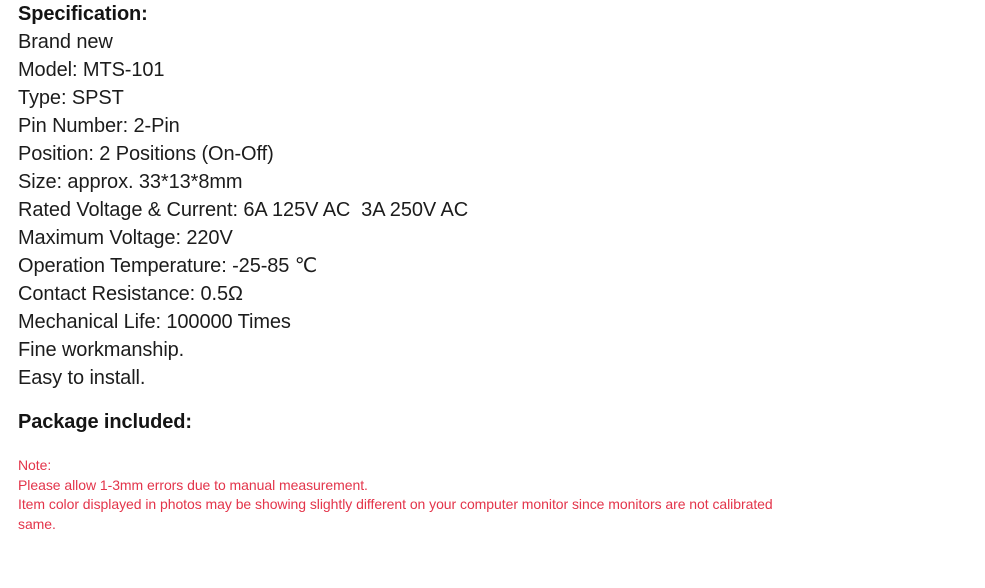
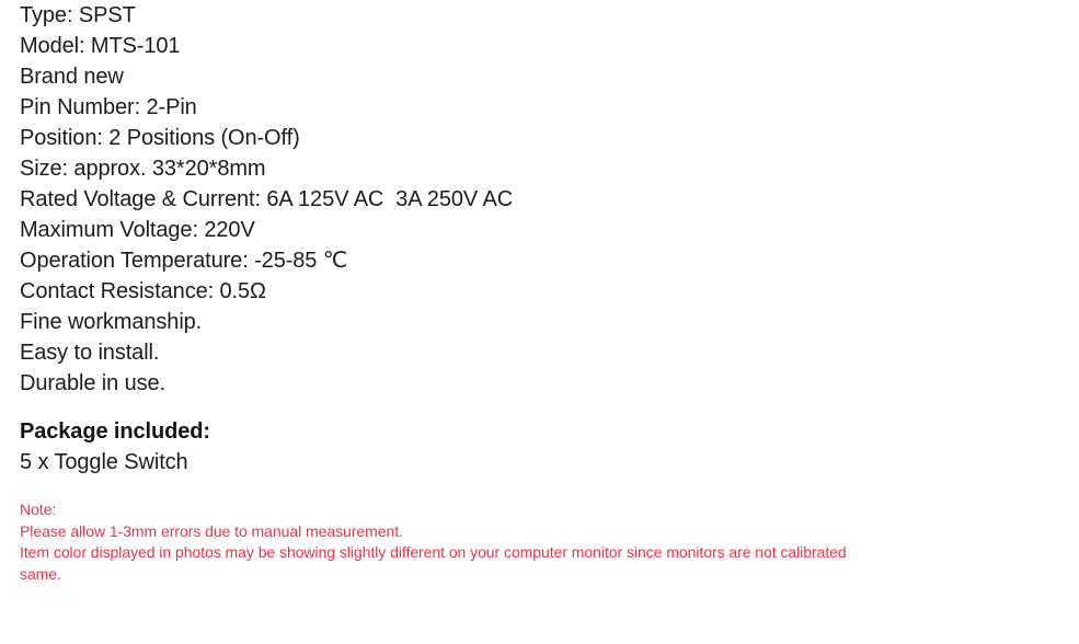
- Specification:
- Brand new
+ Type: SPST
  Model: MTS-101
- Type: SPST
+ Brand new
  Pin Number: 2-Pin
  Position: 2 Positions (On-Off)
- Size: approx. 33*13*8mm
+ Size: approx. 33*20*8mm
  Rated Voltage & Current: 6A 125V AC 3A 250V AC
  Maximum Voltage: 220V
  Operation Temperature: -25-85 ℃
  Contact Resistance: 0.5Ω
- Mechanical Life: 100000 Times
  Fine workmanship.
  Easy to install.
+ Durable in use.
  Package included:
+ 5 x Toggle Switch
  Note:
  Please allow 1-3mm errors due to manual measurement.
  Item color displayed in photos may be showing slightly different on your computer monitor since monitors are not calibrated
  same.
